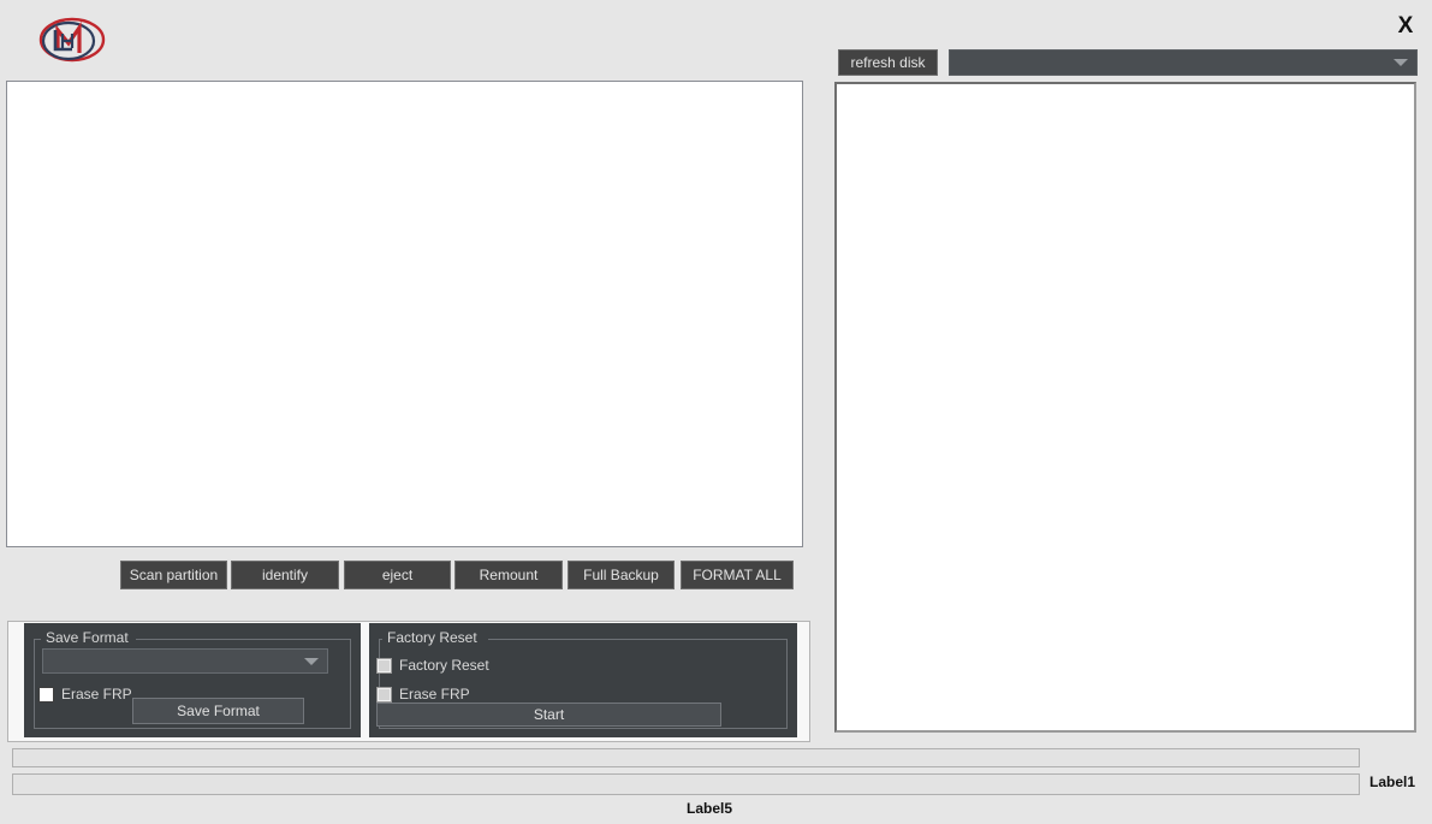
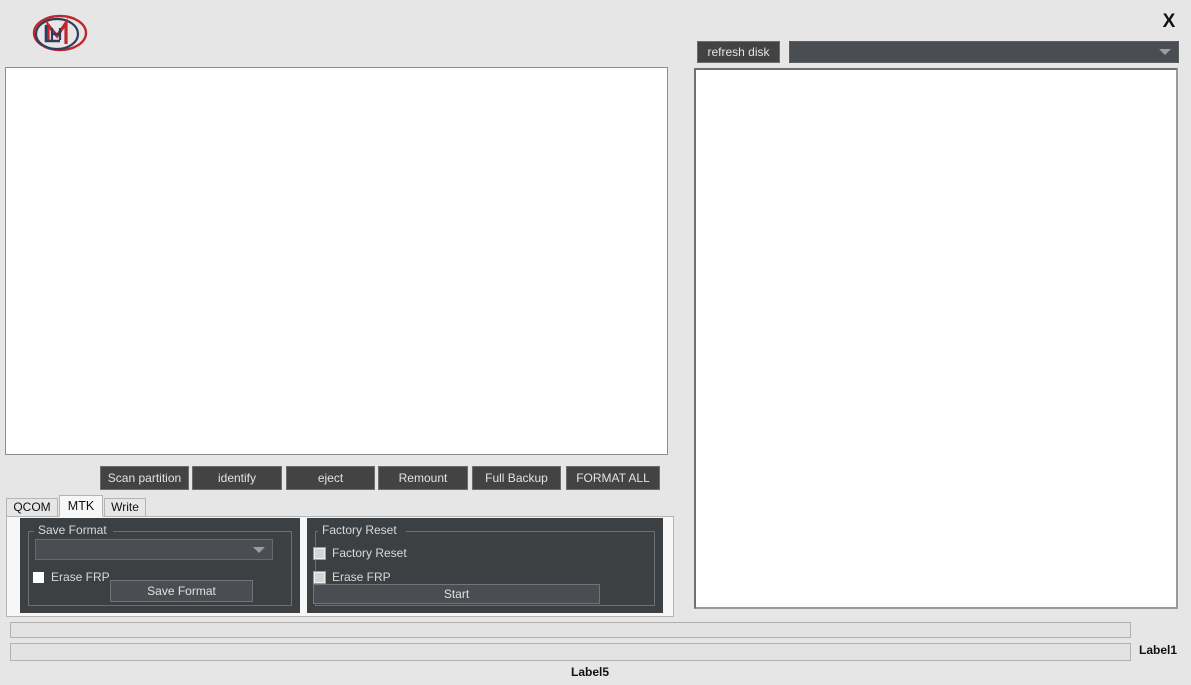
  X
  Scan partition
  identify
  eject
  Remount
  Full Backup
  FORMAT ALL
+ QCOM
+ MTK
+ Write
  Save Format
  Erase FRP
  Save Format
  Factory Reset
  Factory Reset
  Erase FRP
  Start
  refresh disk
  Label1
  Label5
